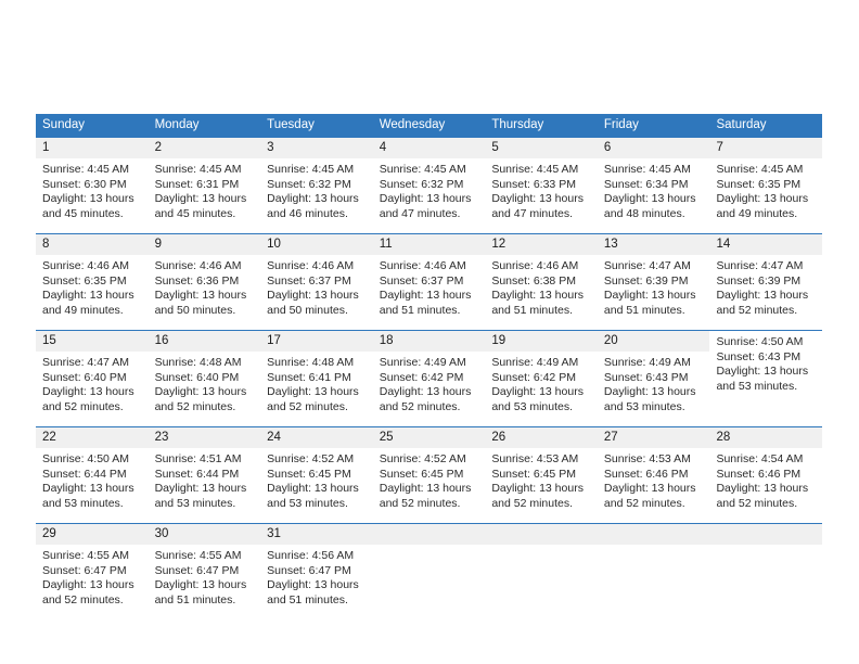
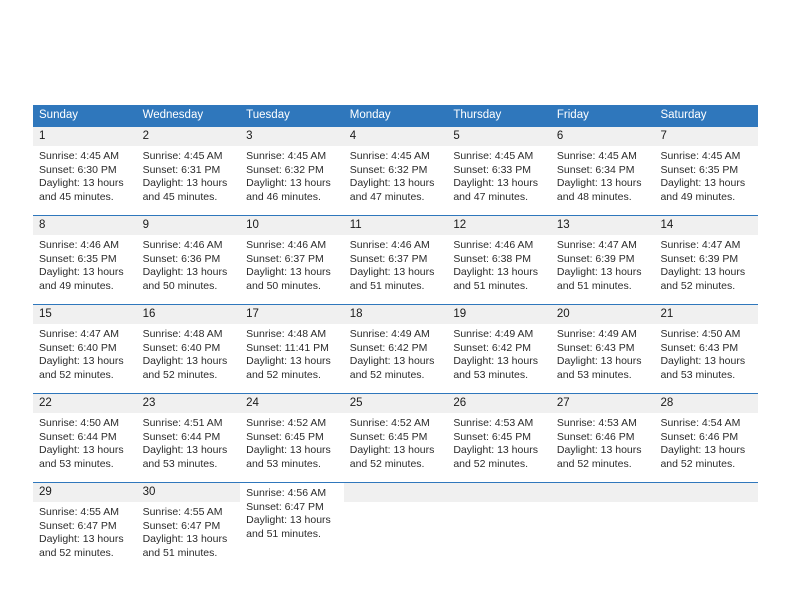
  Sunday
- Monday
+ Wednesday
  Tuesday
- Wednesday
+ Monday
  Thursday
  Friday
  Saturday
  1
  Sunrise: 4:45 AM
  Sunset: 6:30 PM
  Daylight: 13 hours
  and 45 minutes.
  2
  Sunrise: 4:45 AM
  Sunset: 6:31 PM
  Daylight: 13 hours
  and 45 minutes.
  3
  Sunrise: 4:45 AM
  Sunset: 6:32 PM
  Daylight: 13 hours
  and 46 minutes.
  4
  Sunrise: 4:45 AM
  Sunset: 6:32 PM
  Daylight: 13 hours
  and 47 minutes.
  5
  Sunrise: 4:45 AM
  Sunset: 6:33 PM
  Daylight: 13 hours
  and 47 minutes.
  6
  Sunrise: 4:45 AM
  Sunset: 6:34 PM
  Daylight: 13 hours
  and 48 minutes.
  7
  Sunrise: 4:45 AM
  Sunset: 6:35 PM
  Daylight: 13 hours
  and 49 minutes.
  8
  Sunrise: 4:46 AM
  Sunset: 6:35 PM
  Daylight: 13 hours
  and 49 minutes.
  9
  Sunrise: 4:46 AM
  Sunset: 6:36 PM
  Daylight: 13 hours
  and 50 minutes.
  10
  Sunrise: 4:46 AM
  Sunset: 6:37 PM
  Daylight: 13 hours
  and 50 minutes.
  11
  Sunrise: 4:46 AM
  Sunset: 6:37 PM
  Daylight: 13 hours
  and 51 minutes.
  12
  Sunrise: 4:46 AM
  Sunset: 6:38 PM
  Daylight: 13 hours
  and 51 minutes.
  13
  Sunrise: 4:47 AM
  Sunset: 6:39 PM
  Daylight: 13 hours
  and 51 minutes.
  14
  Sunrise: 4:47 AM
  Sunset: 6:39 PM
  Daylight: 13 hours
  and 52 minutes.
  15
  Sunrise: 4:47 AM
  Sunset: 6:40 PM
  Daylight: 13 hours
  and 52 minutes.
  16
  Sunrise: 4:48 AM
  Sunset: 6:40 PM
  Daylight: 13 hours
  and 52 minutes.
  17
  Sunrise: 4:48 AM
- Sunset: 6:41 PM
+ Sunset: 11:41 PM
  Daylight: 13 hours
  and 52 minutes.
  18
  Sunrise: 4:49 AM
  Sunset: 6:42 PM
  Daylight: 13 hours
  and 52 minutes.
  19
  Sunrise: 4:49 AM
  Sunset: 6:42 PM
  Daylight: 13 hours
  and 53 minutes.
  20
  Sunrise: 4:49 AM
  Sunset: 6:43 PM
  Daylight: 13 hours
  and 53 minutes.
+ 21
  Sunrise: 4:50 AM
  Sunset: 6:43 PM
  Daylight: 13 hours
  and 53 minutes.
  22
  Sunrise: 4:50 AM
  Sunset: 6:44 PM
  Daylight: 13 hours
  and 53 minutes.
  23
  Sunrise: 4:51 AM
  Sunset: 6:44 PM
  Daylight: 13 hours
  and 53 minutes.
  24
  Sunrise: 4:52 AM
  Sunset: 6:45 PM
  Daylight: 13 hours
  and 53 minutes.
  25
  Sunrise: 4:52 AM
  Sunset: 6:45 PM
  Daylight: 13 hours
  and 52 minutes.
  26
  Sunrise: 4:53 AM
  Sunset: 6:45 PM
  Daylight: 13 hours
  and 52 minutes.
  27
  Sunrise: 4:53 AM
  Sunset: 6:46 PM
  Daylight: 13 hours
  and 52 minutes.
  28
  Sunrise: 4:54 AM
  Sunset: 6:46 PM
  Daylight: 13 hours
  and 52 minutes.
  29
  Sunrise: 4:55 AM
  Sunset: 6:47 PM
  Daylight: 13 hours
  and 52 minutes.
  30
  Sunrise: 4:55 AM
  Sunset: 6:47 PM
  Daylight: 13 hours
  and 51 minutes.
- 31
  Sunrise: 4:56 AM
  Sunset: 6:47 PM
  Daylight: 13 hours
  and 51 minutes.
